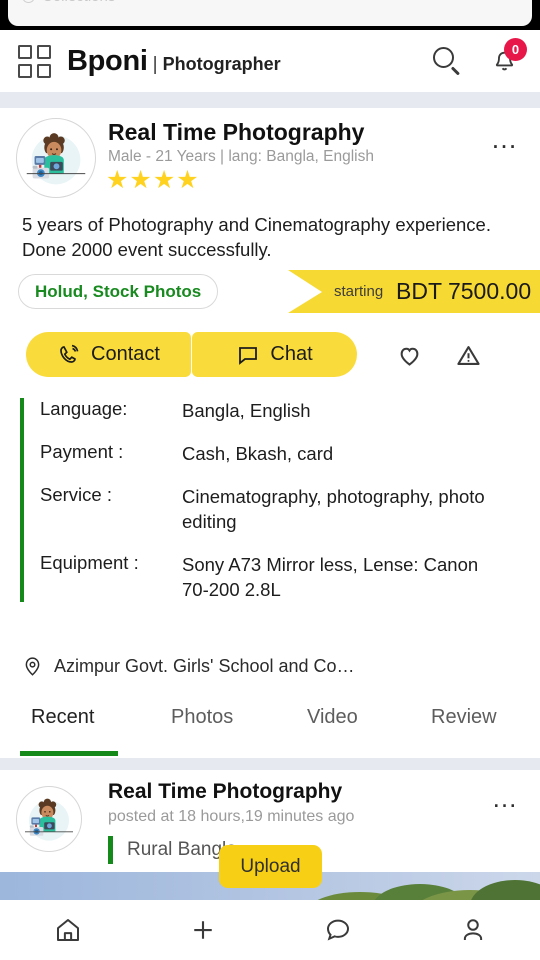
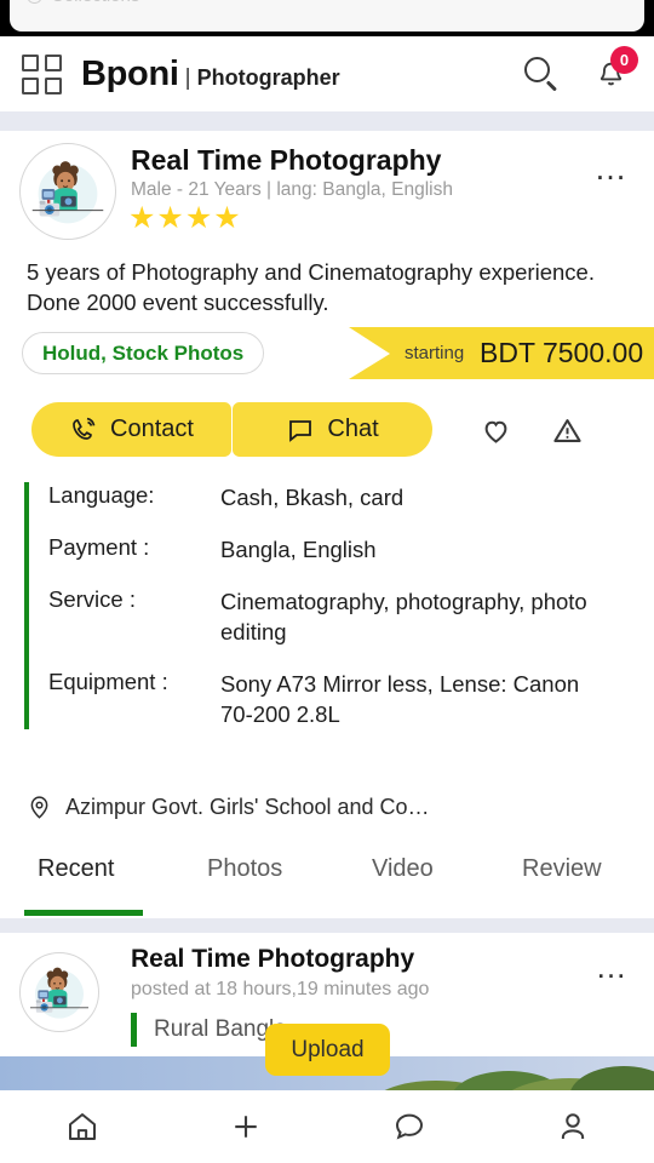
  Bponi
  |
  Photographer
  0
  Real Time Photography
  Male - 21 Years | lang: Bangla, English
  ★★★★
  …
  5 years of Photography and Cinematography experience. Done 2000 event successfully.
  Holud, Stock Photos
  starting
  BDT 7500.00
  Contact
  Chat
  Language:
- Bangla, English
+ Cash, Bkash, card
  Payment :
- Cash, Bkash, card
+ Bangla, English
  Service :
  Cinematography, photography, photo editing
  Equipment :
  Sony A73 Mirror less, Lense: Canon 70-200 2.8L
  Azimpur Govt. Girls' School and Co…
  Recent
  Photos
  Video
  Review
  Real Time Photography
  posted at 18 hours,19 minutes ago
  …
  Rural Bang
  Upload
